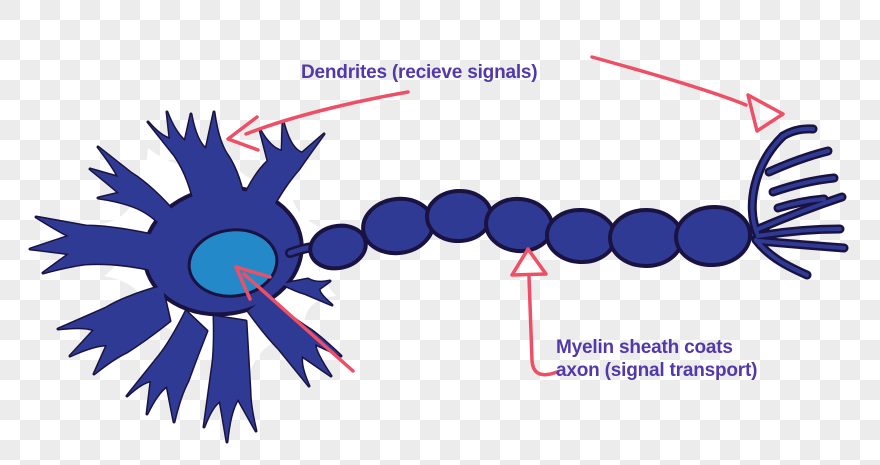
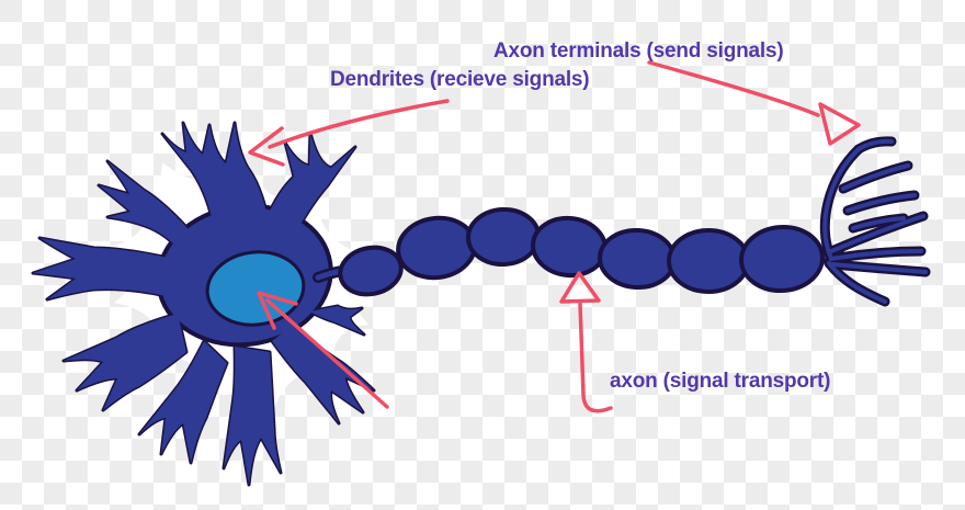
+ Axon terminals (send signals)
  Dendrites (recieve signals)
- Myelin sheath coats
  axon (signal transport)
